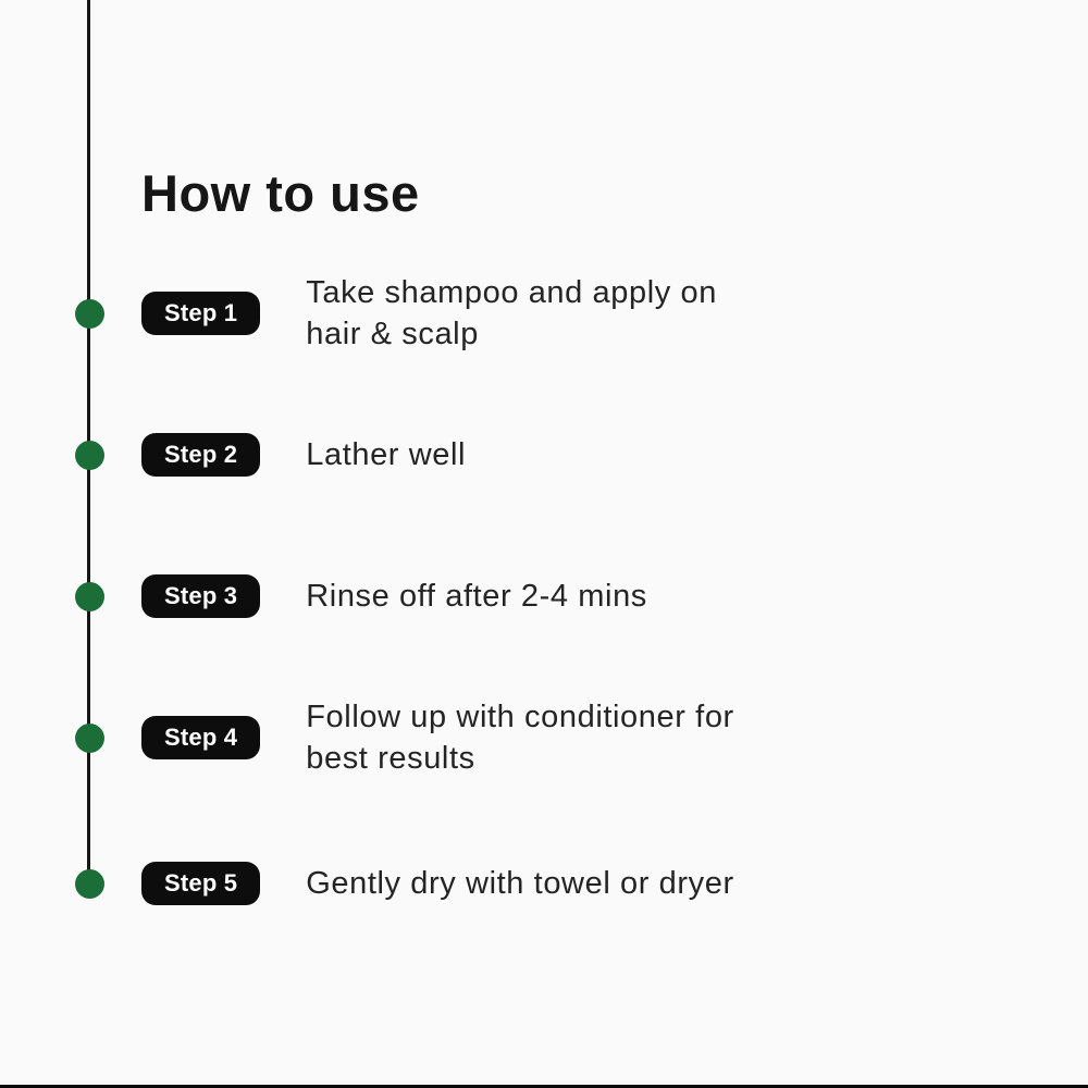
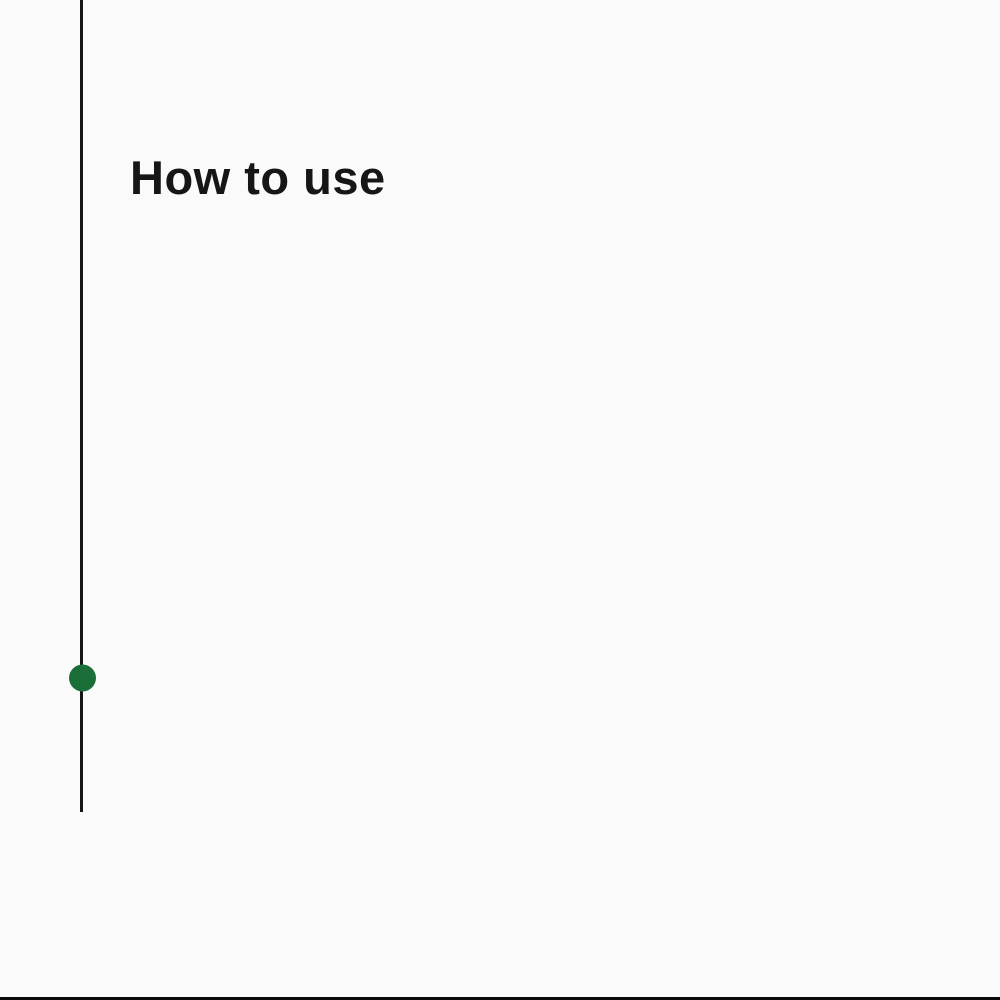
  How to use
- Step 1
- Take shampoo and apply on
- hair & scalp
- Step 2
- Lather well
- Step 3
- Rinse off after 2-4 mins
- Step 4
- Follow up with conditioner for
- best results
- Step 5
- Gently dry with towel or dryer
